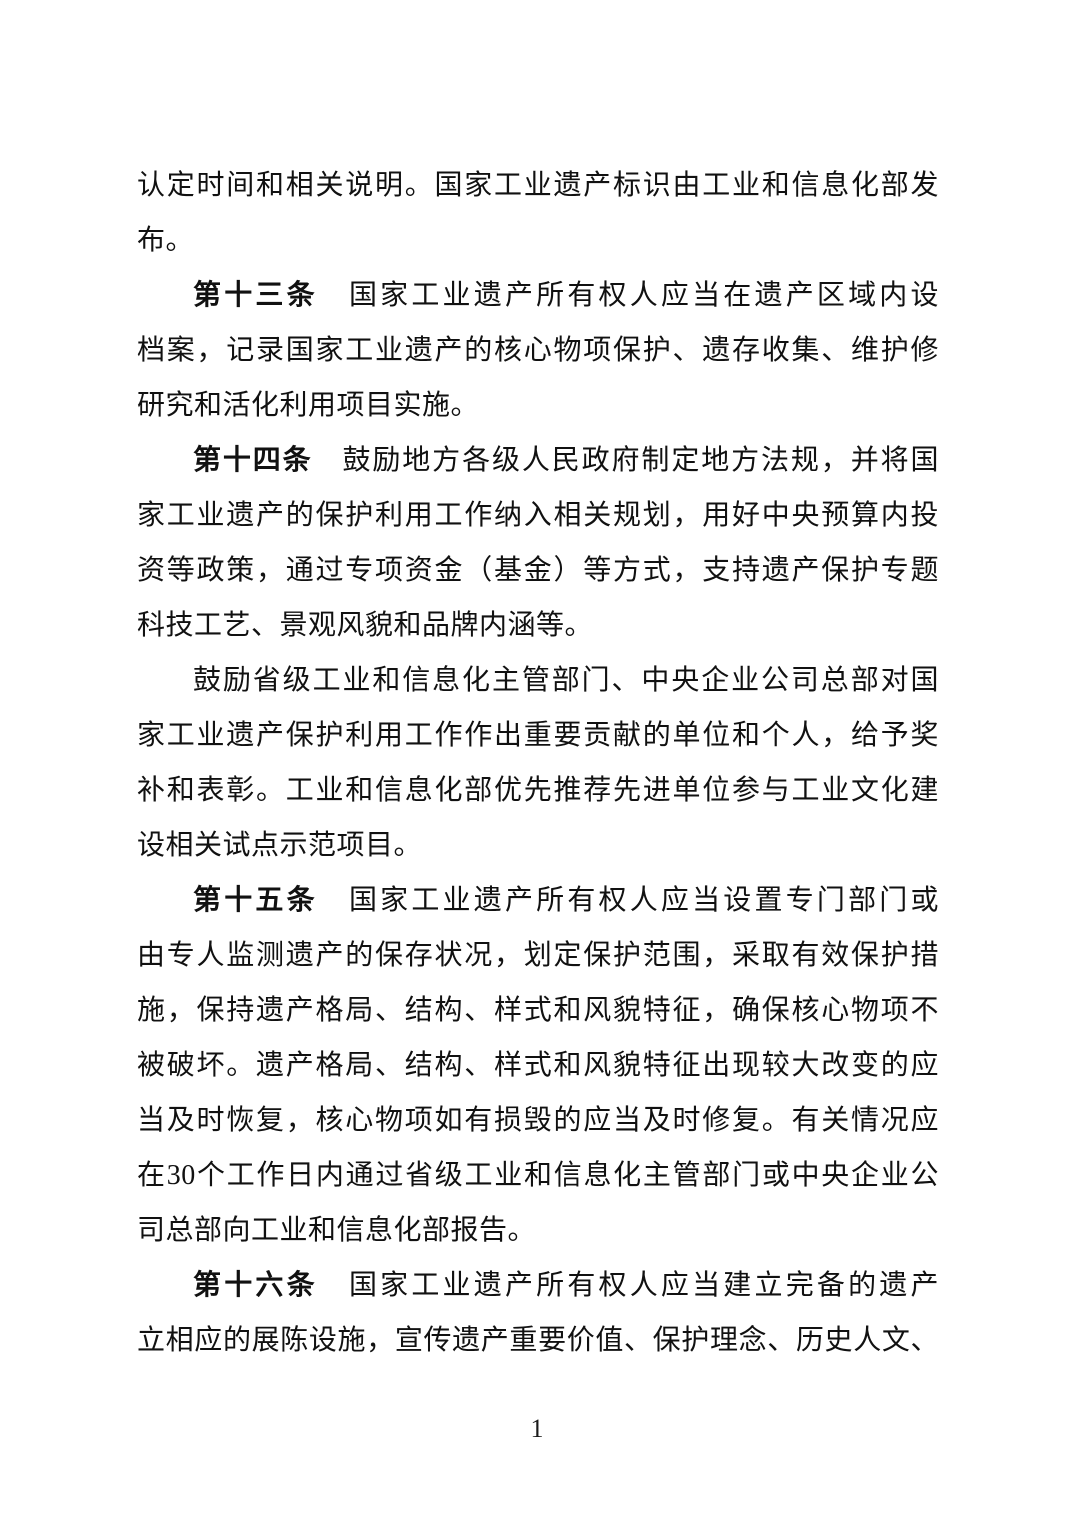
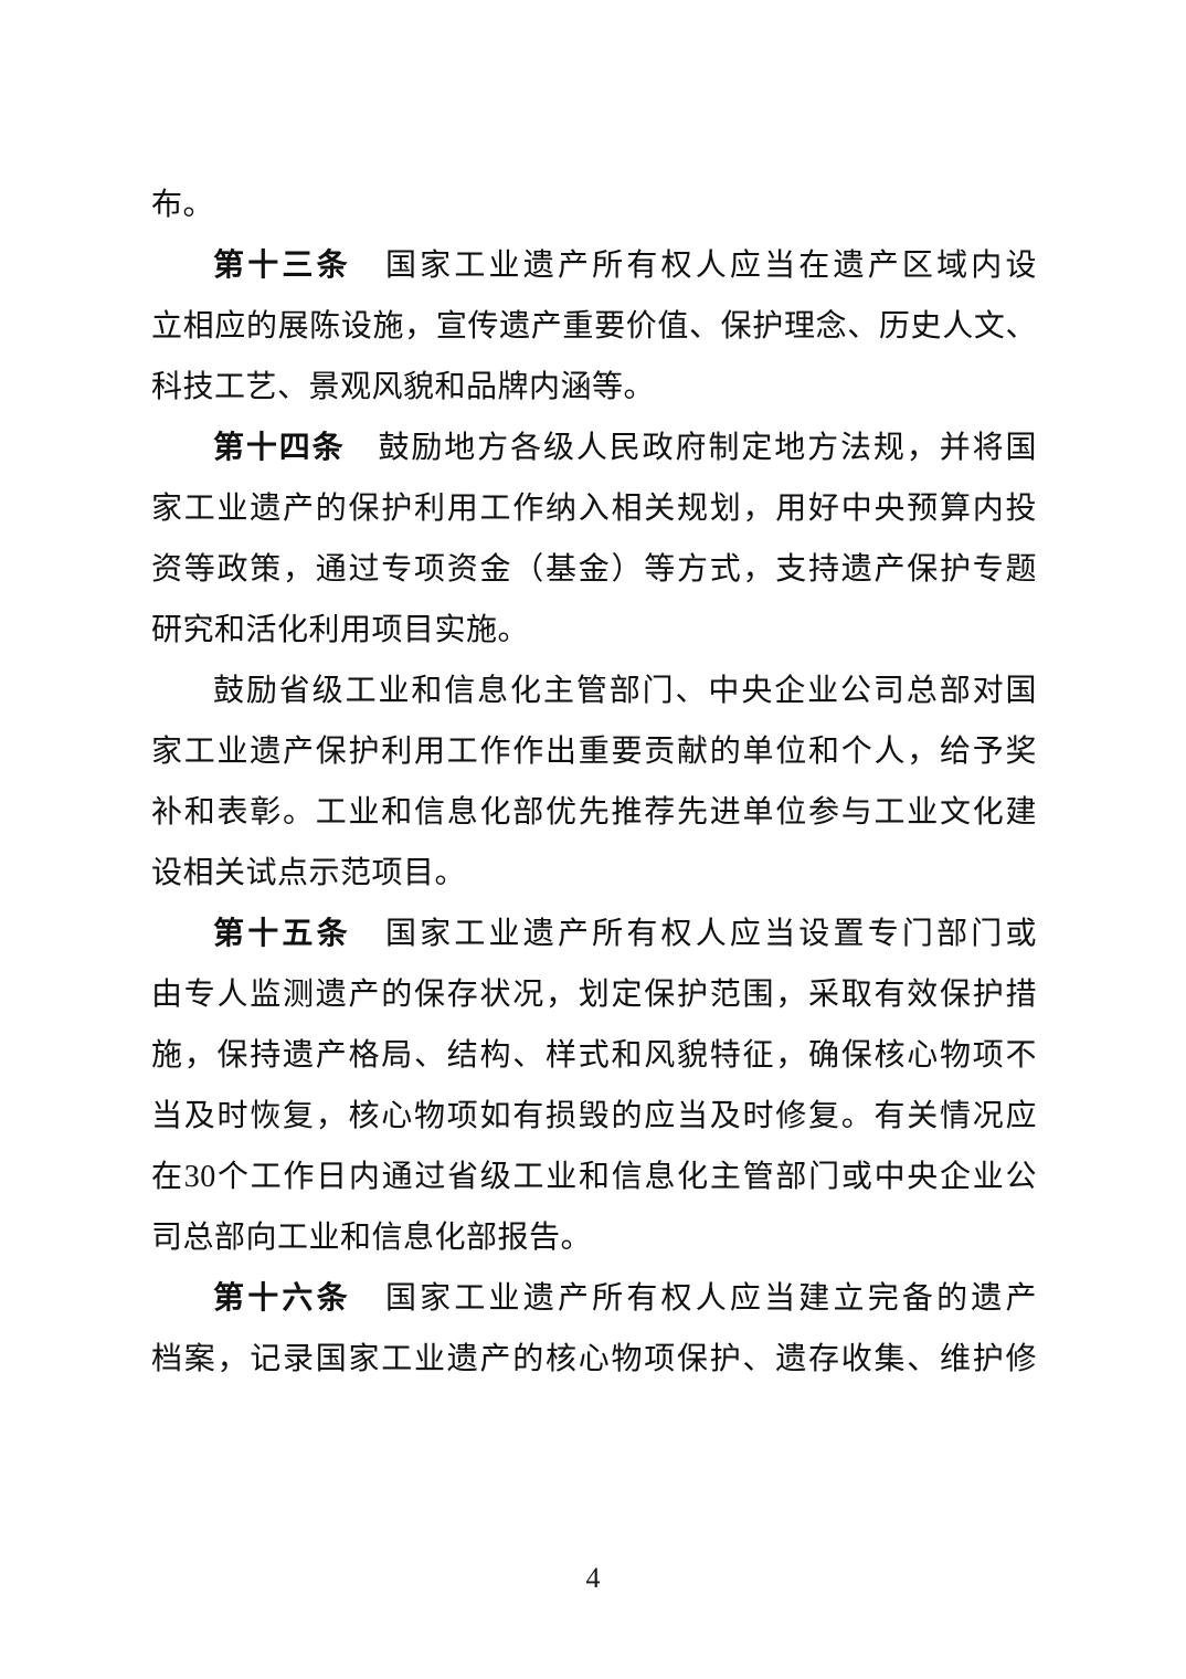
- 认定时间和相关说明。国家工业遗产标识由工业和信息化部发
  布。
  第十三条 国家工业遗产所有权人应当在遗产区域内设
- 档案，记录国家工业遗产的核心物项保护、遗存收集、维护修
+ 立相应的展陈设施，宣传遗产重要价值、保护理念、历史人文、
- 研究和活化利用项目实施。
+ 科技工艺、景观风貌和品牌内涵等。
  第十四条 鼓励地方各级人民政府制定地方法规，并将国
  家工业遗产的保护利用工作纳入相关规划，用好中央预算内投
  资等政策，通过专项资金（基金）等方式，支持遗产保护专题
- 科技工艺、景观风貌和品牌内涵等。
+ 研究和活化利用项目实施。
  鼓励省级工业和信息化主管部门、中央企业公司总部对国
  家工业遗产保护利用工作作出重要贡献的单位和个人，给予奖
  补和表彰。工业和信息化部优先推荐先进单位参与工业文化建
  设相关试点示范项目。
  第十五条 国家工业遗产所有权人应当设置专门部门或
  由专人监测遗产的保存状况，划定保护范围，采取有效保护措
  施，保持遗产格局、结构、样式和风貌特征，确保核心物项不
- 被破坏。遗产格局、结构、样式和风貌特征出现较大改变的应
  当及时恢复，核心物项如有损毁的应当及时修复。有关情况应
  在30个工作日内通过省级工业和信息化主管部门或中央企业公
  司总部向工业和信息化部报告。
  第十六条 国家工业遗产所有权人应当建立完备的遗产
- 立相应的展陈设施，宣传遗产重要价值、保护理念、历史人文、
+ 档案，记录国家工业遗产的核心物项保护、遗存收集、维护修
- 1
+ 4
